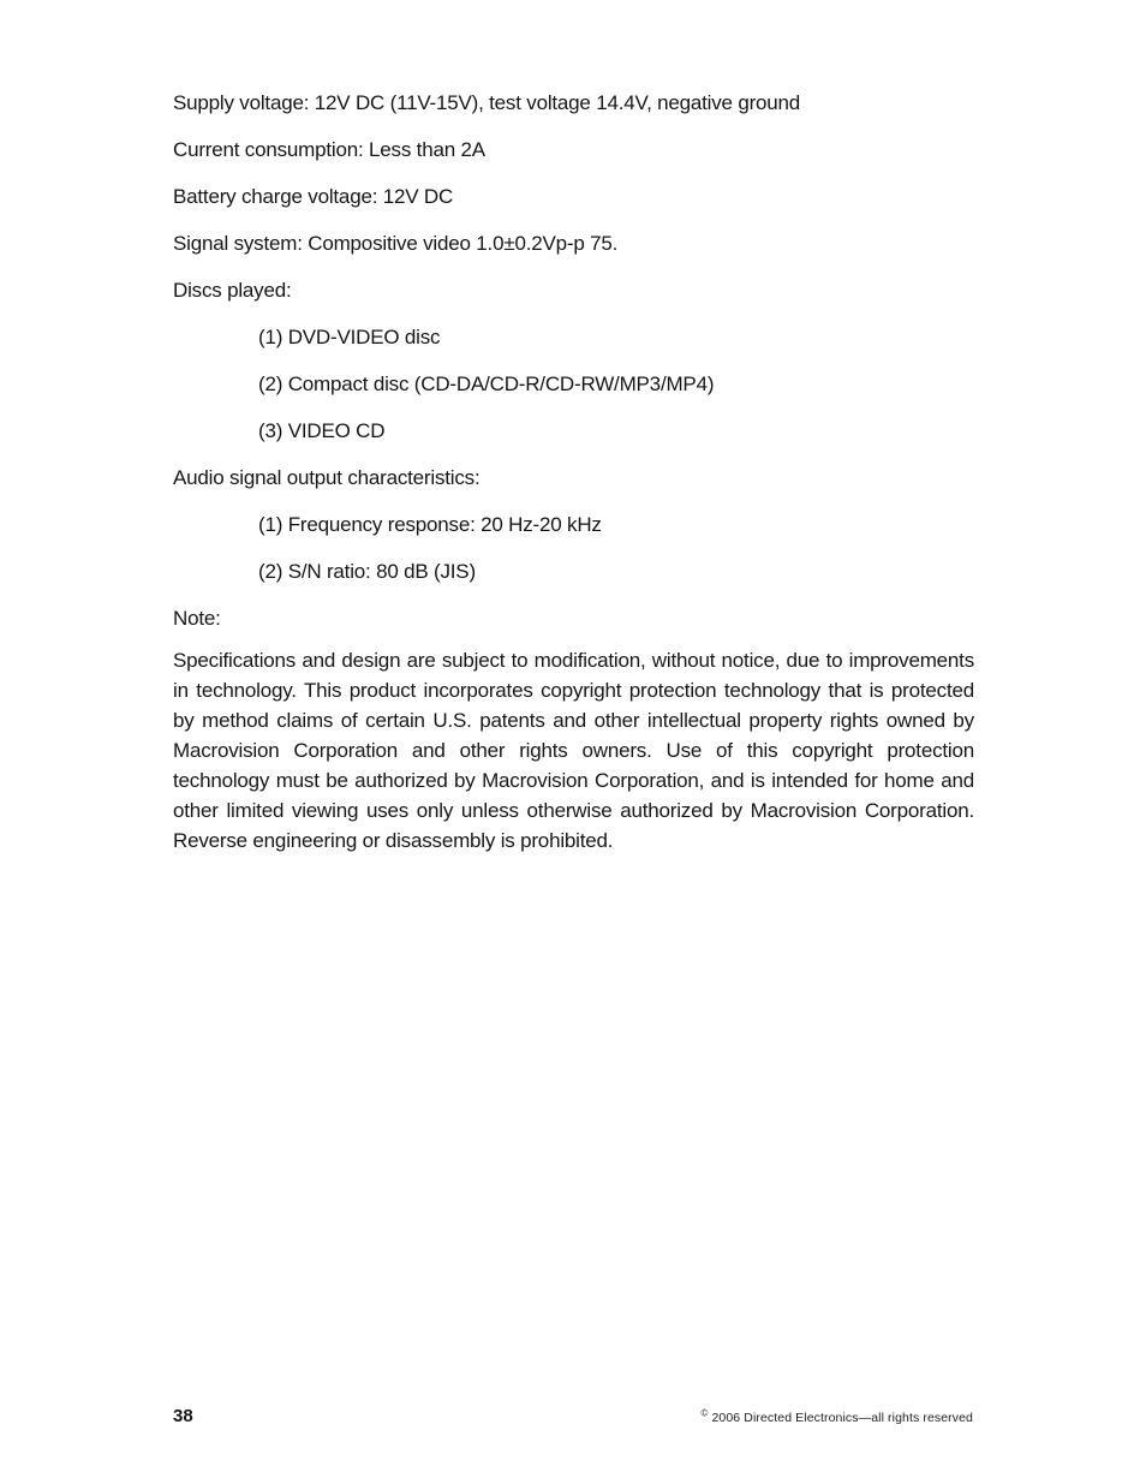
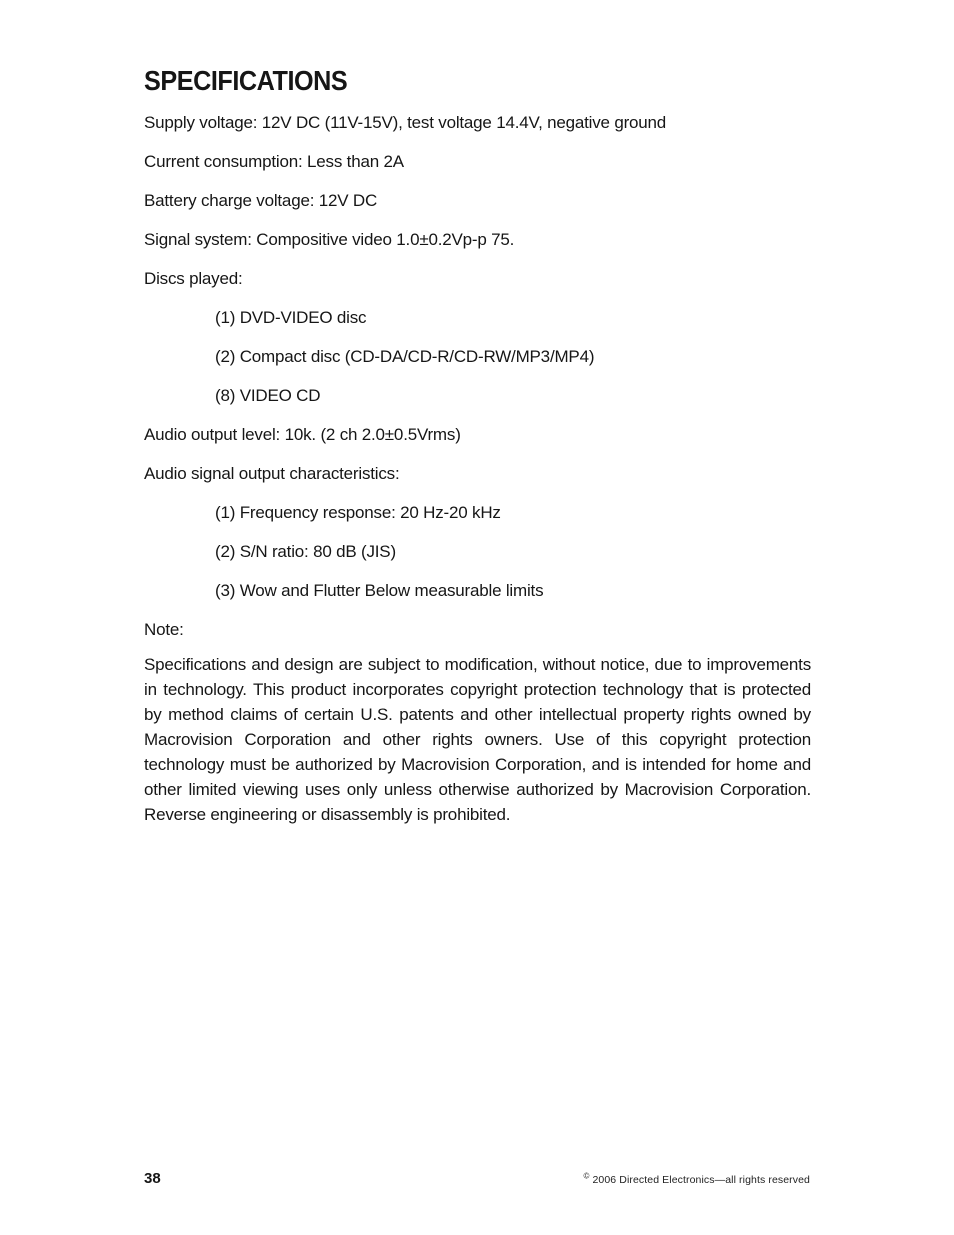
+ SPECIFICATIONS
  Supply voltage: 12V DC (11V-15V), test voltage 14.4V, negative ground
  Current consumption: Less than 2A
  Battery charge voltage: 12V DC
  Signal system: Compositive video 1.0±0.2Vp-p 75.
  Discs played:
  (1) DVD-VIDEO disc
  (2) Compact disc (CD-DA/CD-R/CD-RW/MP3/MP4)
- (3) VIDEO CD
+ (8) VIDEO CD
+ Audio output level: 10k. (2 ch 2.0±0.5Vrms)
  Audio signal output characteristics:
  (1) Frequency response: 20 Hz-20 kHz
  (2) S/N ratio: 80 dB (JIS)
+ (3) Wow and Flutter Below measurable limits
  Note:
  Specifications and design are subject to modification, without notice, due to improvements in technology. This product incorporates copyright protection technology that is protected by method claims of certain U.S. patents and other intellectual property rights owned by Macrovision Corporation and other rights owners. Use of this copyright protection technology must be authorized by Macrovision Corporation, and is intended for home and other limited viewing uses only unless otherwise authorized by Macrovision Corporation. Reverse engineering or disassembly is prohibited.
  38
  © 2006 Directed Electronics—all rights reserved
